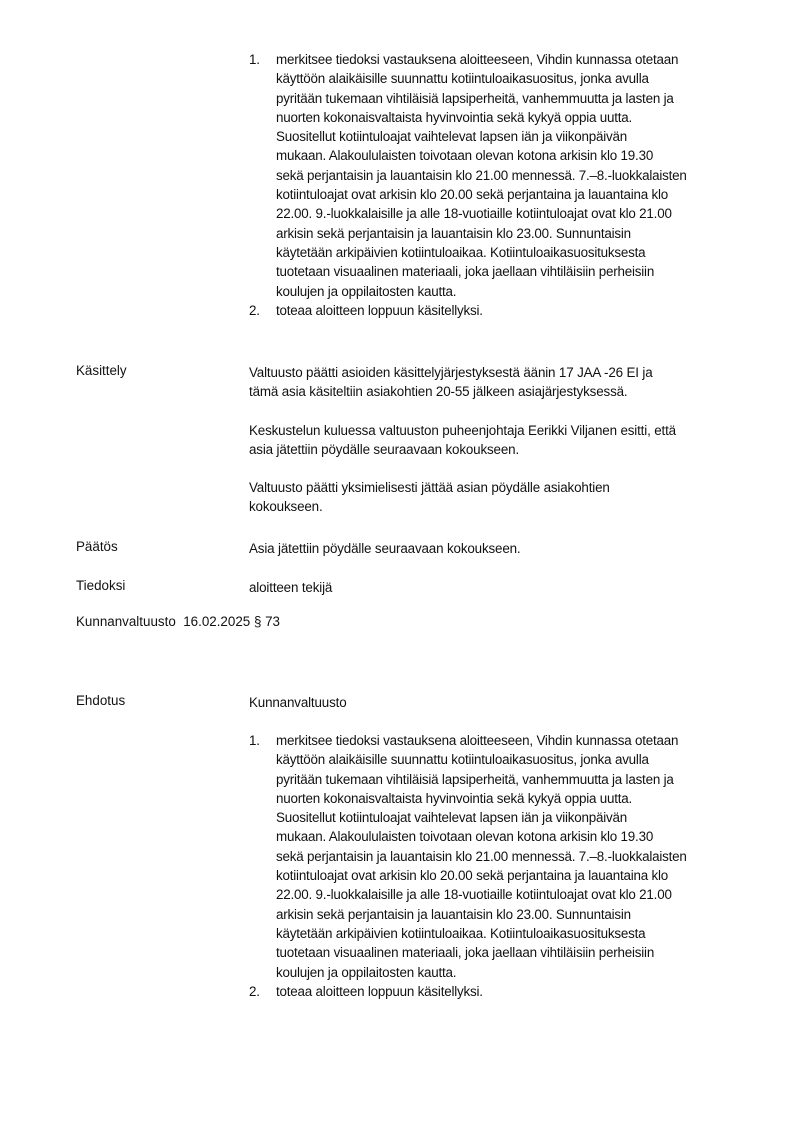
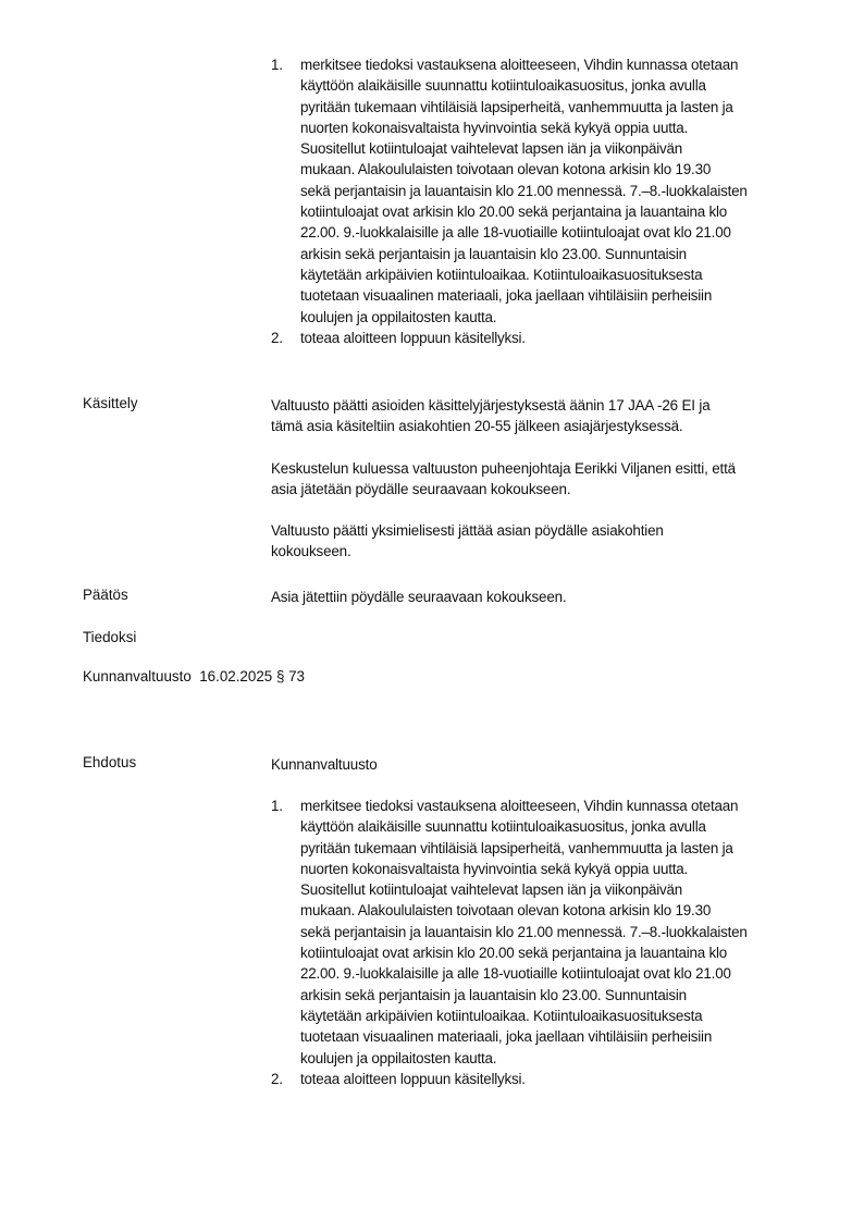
  1.
  merkitsee tiedoksi vastauksena aloitteeseen, Vihdin kunnassa otetaan
  käyttöön alaikäisille suunnattu kotiintuloaikasuositus, jonka avulla
  pyritään tukemaan vihtiläisiä lapsiperheitä, vanhemmuutta ja lasten ja
  nuorten kokonaisvaltaista hyvinvointia sekä kykyä oppia uutta.
  Suositellut kotiintuloajat vaihtelevat lapsen iän ja viikonpäivän
  mukaan. Alakoululaisten toivotaan olevan kotona arkisin klo 19.30
  sekä perjantaisin ja lauantaisin klo 21.00 mennessä. 7.–8.-luokkalaisten
  kotiintuloajat ovat arkisin klo 20.00 sekä perjantaina ja lauantaina klo
  22.00. 9.-luokkalaisille ja alle 18-vuotiaille kotiintuloajat ovat klo 21.00
  arkisin sekä perjantaisin ja lauantaisin klo 23.00. Sunnuntaisin
  käytetään arkipäivien kotiintuloaikaa. Kotiintuloaikasuosituksesta
  tuotetaan visuaalinen materiaali, joka jaellaan vihtiläisiin perheisiin
  koulujen ja oppilaitosten kautta.
  2.
  toteaa aloitteen loppuun käsitellyksi.
  Käsittely
  Valtuusto päätti asioiden käsittelyjärjestyksestä äänin 17 JAA -26 EI ja
  tämä asia käsiteltiin asiakohtien 20-55 jälkeen asiajärjestyksessä.
  Keskustelun kuluessa valtuuston puheenjohtaja Eerikki Viljanen esitti, että
- asia jätettiin pöydälle seuraavaan kokoukseen.
+ asia jätetään pöydälle seuraavaan kokoukseen.
  Valtuusto päätti yksimielisesti jättää asian pöydälle asiakohtien
  kokoukseen.
  Päätös
  Asia jätettiin pöydälle seuraavaan kokoukseen.
  Tiedoksi
- aloitteen tekijä
  Kunnanvaltuusto 16.02.2025 § 73
  Ehdotus
  Kunnanvaltuusto
  1.
  merkitsee tiedoksi vastauksena aloitteeseen, Vihdin kunnassa otetaan
  käyttöön alaikäisille suunnattu kotiintuloaikasuositus, jonka avulla
  pyritään tukemaan vihtiläisiä lapsiperheitä, vanhemmuutta ja lasten ja
  nuorten kokonaisvaltaista hyvinvointia sekä kykyä oppia uutta.
  Suositellut kotiintuloajat vaihtelevat lapsen iän ja viikonpäivän
  mukaan. Alakoululaisten toivotaan olevan kotona arkisin klo 19.30
  sekä perjantaisin ja lauantaisin klo 21.00 mennessä. 7.–8.-luokkalaisten
  kotiintuloajat ovat arkisin klo 20.00 sekä perjantaina ja lauantaina klo
  22.00. 9.-luokkalaisille ja alle 18-vuotiaille kotiintuloajat ovat klo 21.00
  arkisin sekä perjantaisin ja lauantaisin klo 23.00. Sunnuntaisin
  käytetään arkipäivien kotiintuloaikaa. Kotiintuloaikasuosituksesta
  tuotetaan visuaalinen materiaali, joka jaellaan vihtiläisiin perheisiin
  koulujen ja oppilaitosten kautta.
  2.
  toteaa aloitteen loppuun käsitellyksi.
